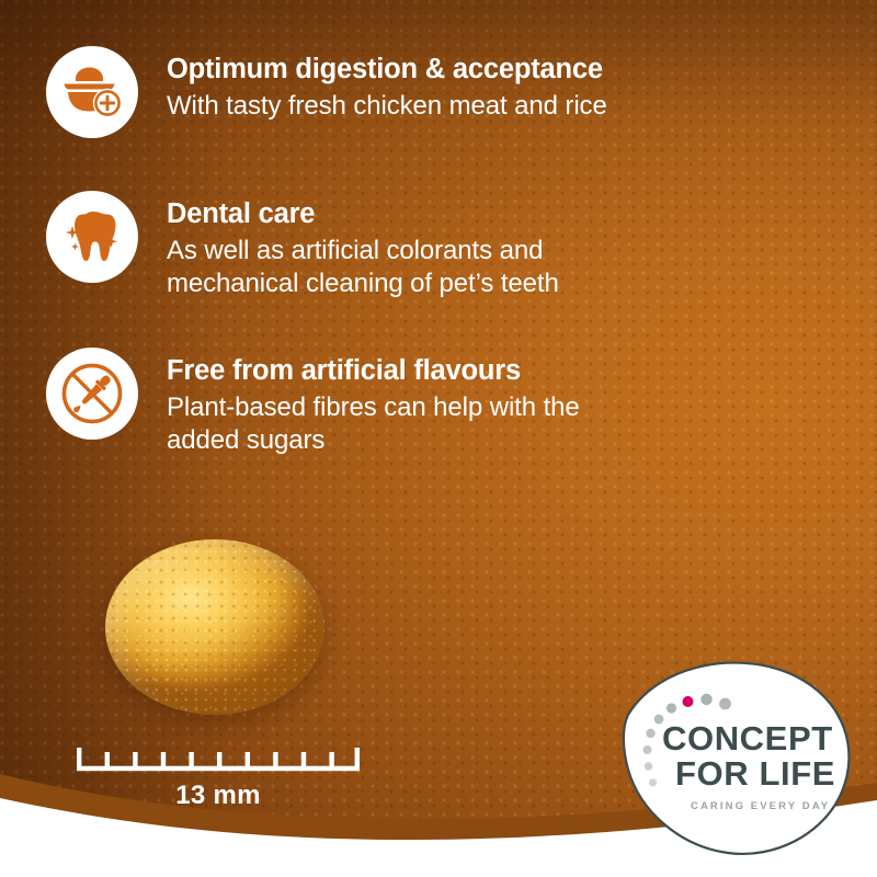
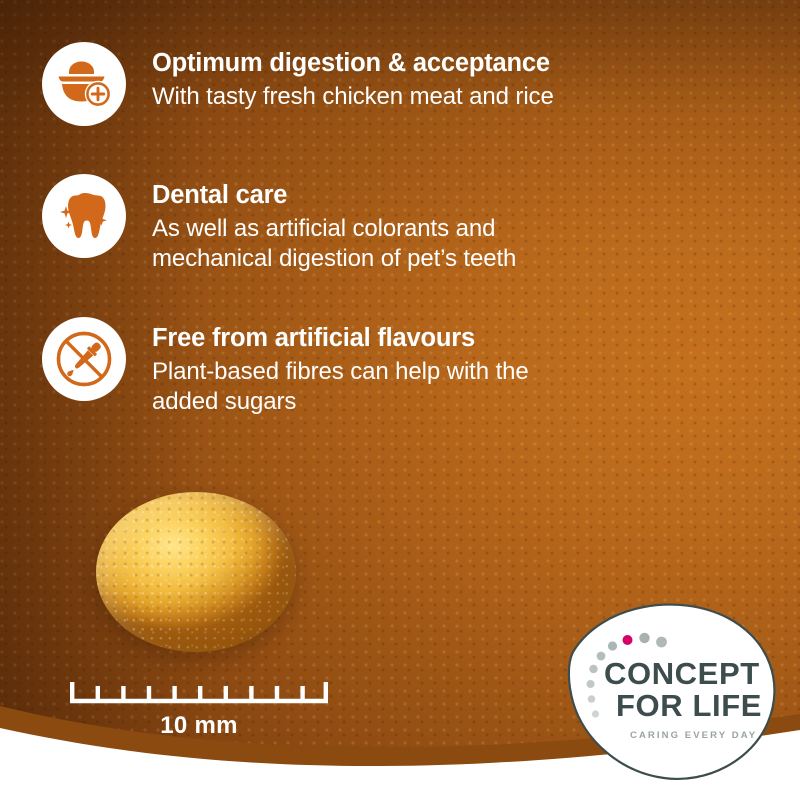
  Optimum digestion & acceptance
  With tasty fresh chicken meat and rice
  Dental care
  As well as artificial colorants and
- mechanical cleaning of pet’s teeth
+ mechanical digestion of pet’s teeth
  Free from artificial flavours
  Plant-based fibres can help with the
  added sugars
- 13 mm
+ 10 mm
  CONCEPT
  FOR LIFE
  CARING EVERY DAY
